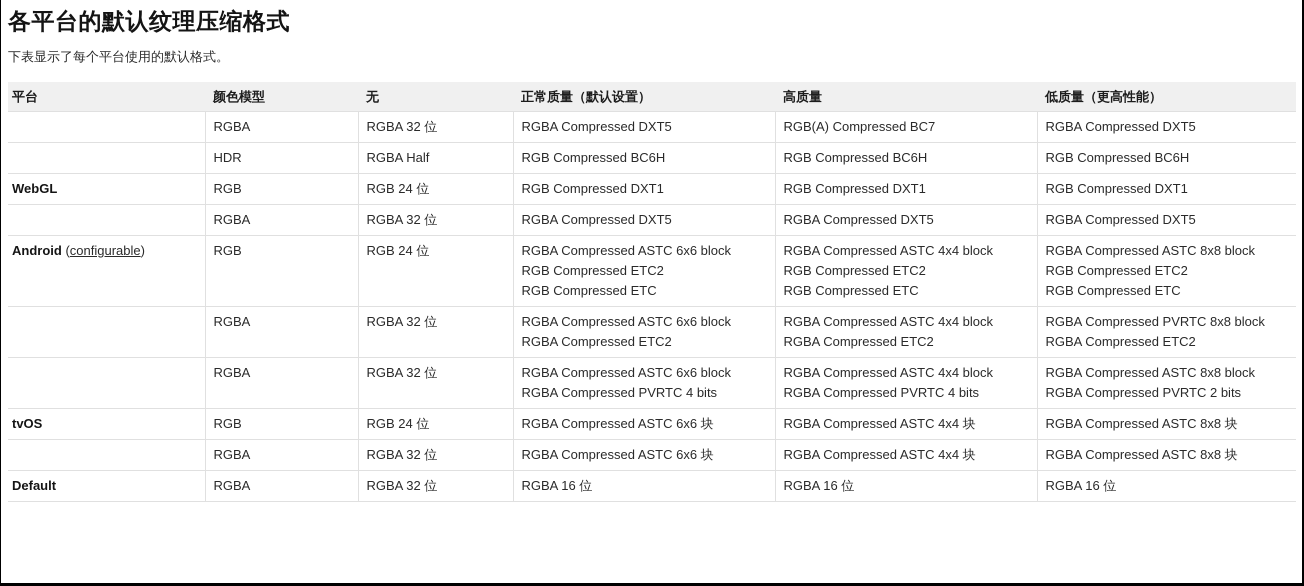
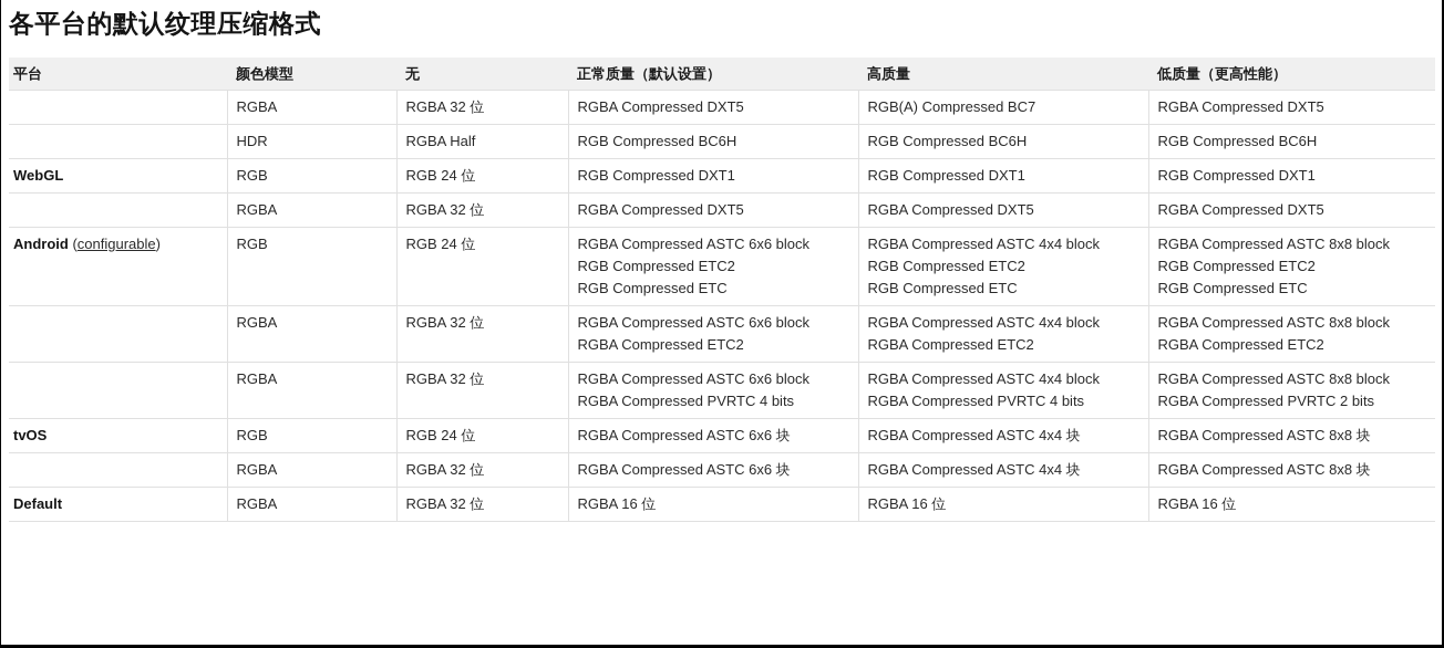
  各平台的默认纹理压缩格式
- 下表显示了每个平台使用的默认格式。
  平台	颜色模型	无	正常质量（默认设置）	高质量	低质量（更高性能）
  	RGBA	RGBA 32 位	RGBA Compressed DXT5	RGB(A) Compressed BC7	RGBA Compressed DXT5
  	HDR	RGBA Half	RGB Compressed BC6H	RGB Compressed BC6H	RGB Compressed BC6H
  WebGL	RGB	RGB 24 位	RGB Compressed DXT1	RGB Compressed DXT1	RGB Compressed DXT1
  	RGBA	RGBA 32 位	RGBA Compressed DXT5	RGBA Compressed DXT5	RGBA Compressed DXT5
  Android (configurable)	RGB	RGB 24 位	RGBA Compressed ASTC 6x6 block RGB Compressed ETC2 RGB Compressed ETC	RGBA Compressed ASTC 4x4 block RGB Compressed ETC2 RGB Compressed ETC	RGBA Compressed ASTC 8x8 block RGB Compressed ETC2 RGB Compressed ETC
- 	RGBA	RGBA 32 位	RGBA Compressed ASTC 6x6 block RGBA Compressed ETC2	RGBA Compressed ASTC 4x4 block RGBA Compressed ETC2	RGBA Compressed PVRTC 8x8 block RGBA Compressed ETC2
+ 	RGBA	RGBA 32 位	RGBA Compressed ASTC 6x6 block RGBA Compressed ETC2	RGBA Compressed ASTC 4x4 block RGBA Compressed ETC2	RGBA Compressed ASTC 8x8 block RGBA Compressed ETC2
  	RGBA	RGBA 32 位	RGBA Compressed ASTC 6x6 block RGBA Compressed PVRTC 4 bits	RGBA Compressed ASTC 4x4 block RGBA Compressed PVRTC 4 bits	RGBA Compressed ASTC 8x8 block RGBA Compressed PVRTC 2 bits
  tvOS	RGB	RGB 24 位	RGBA Compressed ASTC 6x6 块	RGBA Compressed ASTC 4x4 块	RGBA Compressed ASTC 8x8 块
  	RGBA	RGBA 32 位	RGBA Compressed ASTC 6x6 块	RGBA Compressed ASTC 4x4 块	RGBA Compressed ASTC 8x8 块
  Default	RGBA	RGBA 32 位	RGBA 16 位	RGBA 16 位	RGBA 16 位
